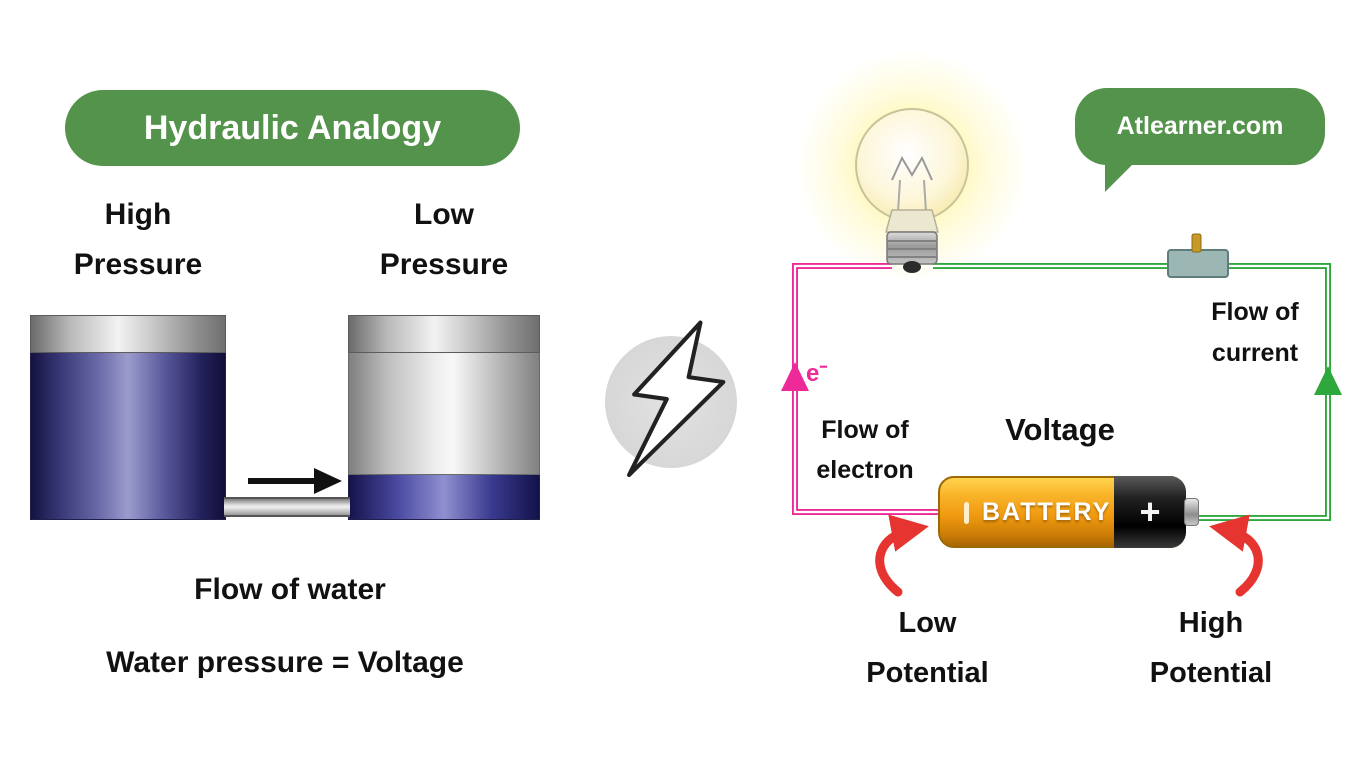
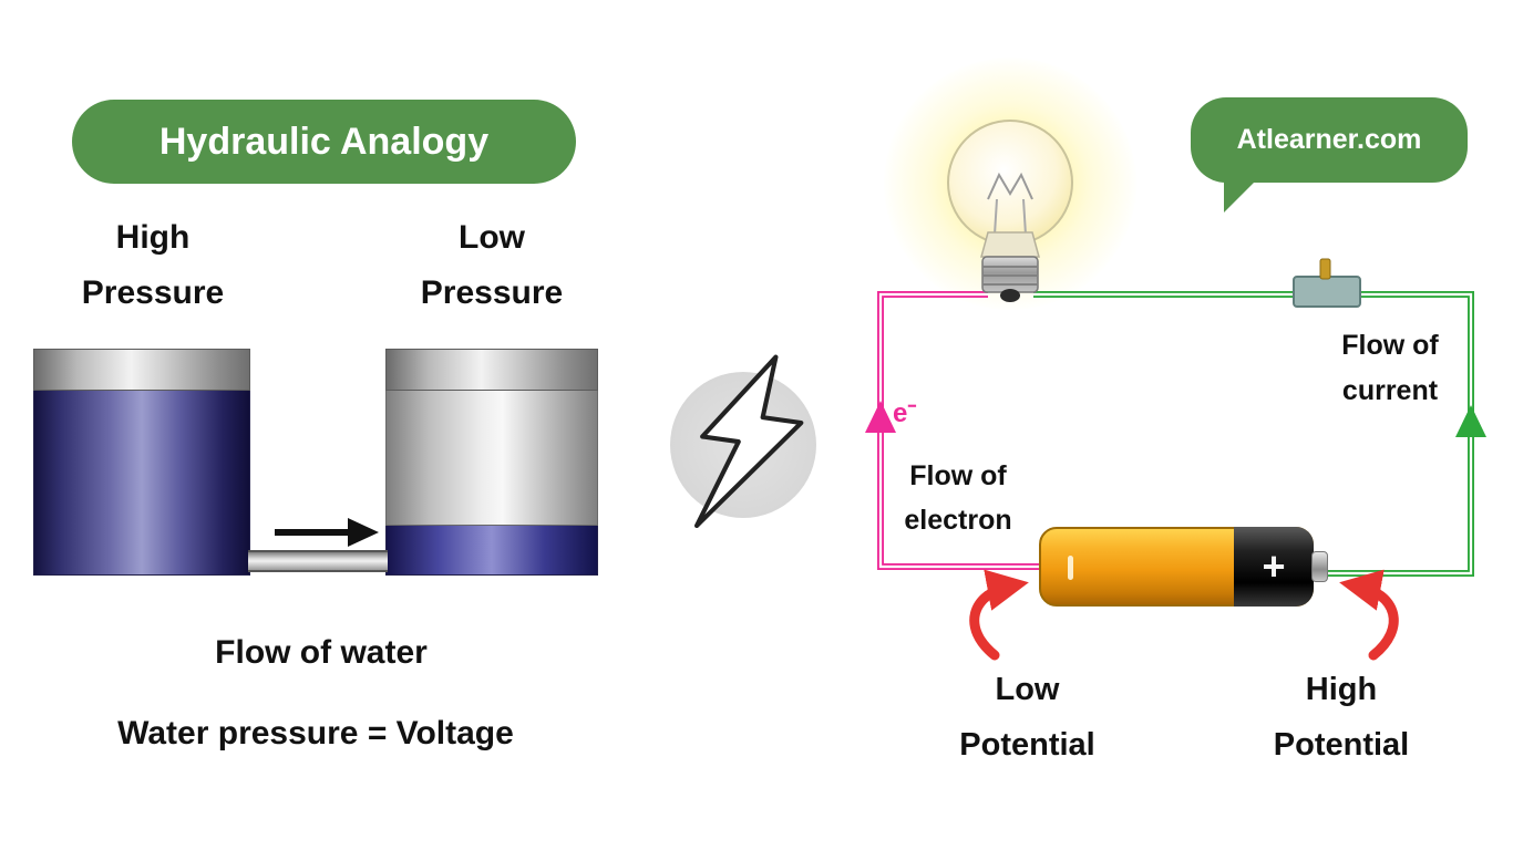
  Hydraulic Analogy
  High
  Pressure
  Low
  Pressure
  Flow of water
  Water pressure = Voltage
  Atlearner.com
  Flow of
  current
  e⁻
  Flow of
  electron
- Voltage
- BATTERY
  +
  Low
  Potential
  High
  Potential
